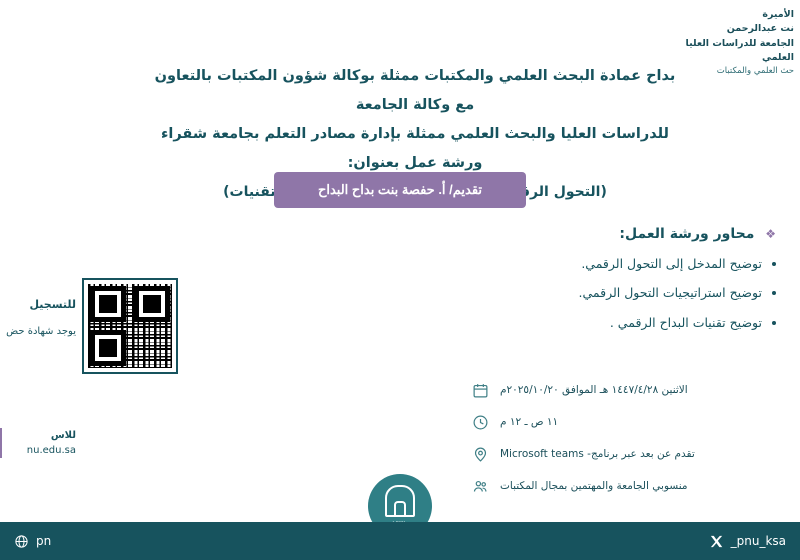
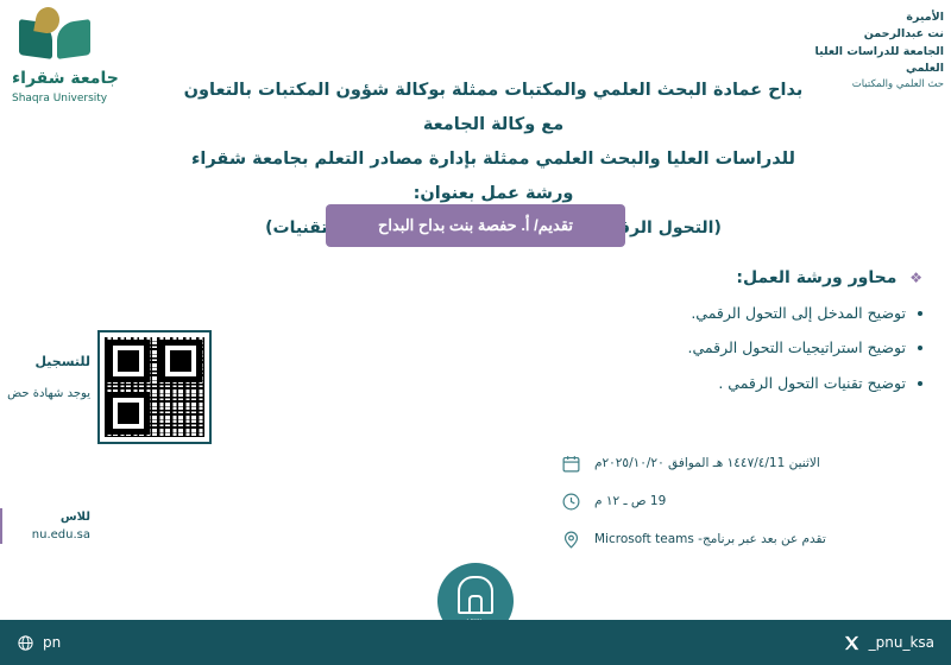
+ جامعة شقراء
+ Shaqra University
  الأميرة
  نت عبدالرحمن
  الجامعة للدراسات العليا
  العلمي
  حث العلمي والمكتبات
  بداح عمادة البحث العلمي والمكتبات ممثلة بوكالة شؤون المكتبات بالتعاون مع وكالة الجامعة
  للدراسات العليا والبحث العلمي ممثلة بإدارة مصادر التعلم بجامعة شقراء ورشة عمل بعنوان:
  تقديم/ أ. حفصة بنت بداح البداح
  ❖ محاور ورشة العمل:
  توضيح المدخل إلى التحول الرقمي.
  توضيح استراتيجيات التحول الرقمي.
- توضيح تقنيات البداح الرقمي .
+ توضيح تقنيات التحول الرقمي .
- الاثنين ١٤٤٧/٤/٢٨ هـ الموافق ٢٠٢٥/١٠/٢٠م
+ الاثنين ١٤٤٧/٤/11 هـ الموافق ٢٠٢٥/١٠/٢٠م
- ١١ ص ـ ١٢ م
+ 19 ص ـ ١٢ م
  تقدم عن بعد عبر برنامج- Microsoft teams
- منسوبي الجامعة والمهتمين بمجال المكتبات
  للتسجيل
  يوجد شهادة حض
  للاس
  nu.edu.sa
  _pnu_ksa
  pn
